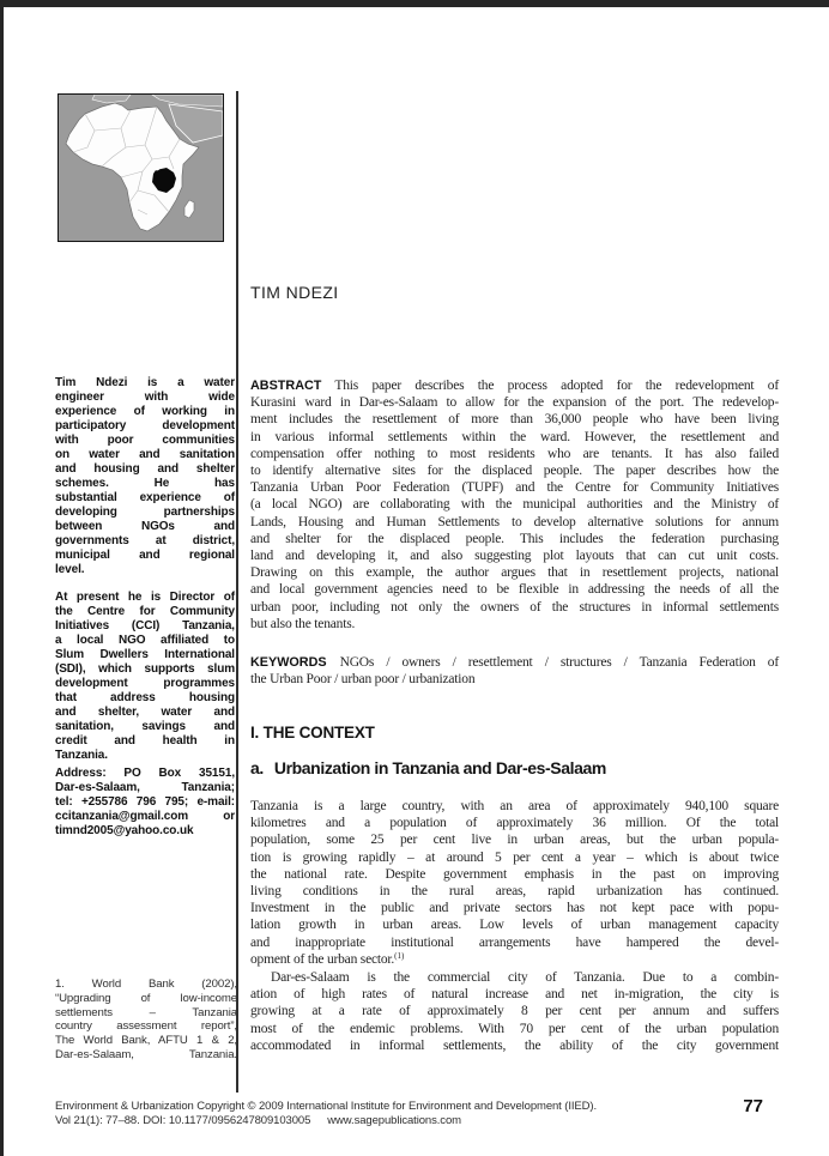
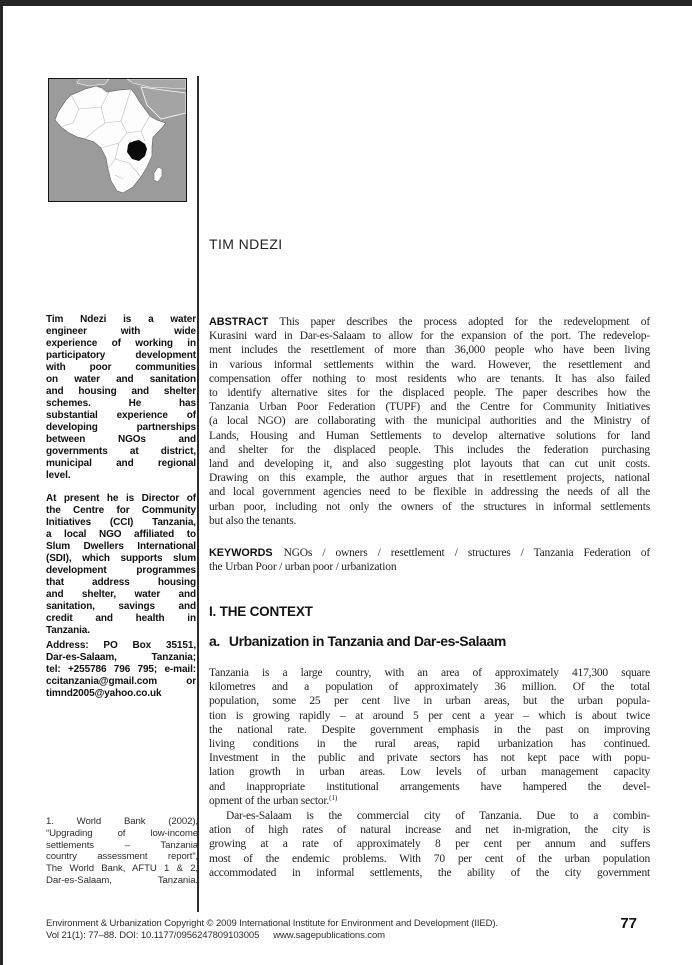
  TIM NDEZI
  Tim Ndezi is a water
  engineer with wide
  experience of working in
  participatory development
  with poor communities
  on water and sanitation
  and housing and shelter
  schemes. He has
  substantial experience of
  developing partnerships
  between NGOs and
  governments at district,
  municipal and regional
  level.
  At present he is Director of
  the Centre for Community
  Initiatives (CCI) Tanzania,
  a local NGO affiliated to
  Slum Dwellers International
  (SDI), which supports slum
  development programmes
  that address housing
  and shelter, water and
  sanitation, savings and
  credit and health in
  Tanzania.
  Address: PO Box 35151,
  Dar-es-Salaam, Tanzania;
  tel: +255786 796 795; e-mail:
  ccitanzania@gmail.com or
  timnd2005@yahoo.co.uk
  1. World Bank (2002),
  “Upgrading of low-income
  settlements – Tanzania
  country assessment report”,
  The World Bank, AFTU 1 & 2,
  Dar-es-Salaam, Tanzania.
  ABSTRACT This paper describes the process adopted for the redevelopment of
  Kurasini ward in Dar-es-Salaam to allow for the expansion of the port. The redevelop-
  ment includes the resettlement of more than 36,000 people who have been living
  in various informal settlements within the ward. However, the resettlement and
  compensation offer nothing to most residents who are tenants. It has also failed
  to identify alternative sites for the displaced people. The paper describes how the
  Tanzania Urban Poor Federation (TUPF) and the Centre for Community Initiatives
  (a local NGO) are collaborating with the municipal authorities and the Ministry of
- Lands, Housing and Human Settlements to develop alternative solutions for annum
+ Lands, Housing and Human Settlements to develop alternative solutions for land
  and shelter for the displaced people. This includes the federation purchasing
  land and developing it, and also suggesting plot layouts that can cut unit costs.
  Drawing on this example, the author argues that in resettlement projects, national
  and local government agencies need to be flexible in addressing the needs of all the
  urban poor, including not only the owners of the structures in informal settlements
  but also the tenants.
  KEYWORDS NGOs / owners / resettlement / structures / Tanzania Federation of
  the Urban Poor / urban poor / urbanization
  I. THE CONTEXT
  a. Urbanization in Tanzania and Dar-es-Salaam
- Tanzania is a large country, with an area of approximately 940,100 square
+ Tanzania is a large country, with an area of approximately 417,300 square
  kilometres and a population of approximately 36 million. Of the total
  population, some 25 per cent live in urban areas, but the urban popula-
  tion is growing rapidly – at around 5 per cent a year – which is about twice
  the national rate. Despite government emphasis in the past on improving
  living conditions in the rural areas, rapid urbanization has continued.
  Investment in the public and private sectors has not kept pace with popu-
  lation growth in urban areas. Low levels of urban management capacity
  and inappropriate institutional arrangements have hampered the devel-
  opment of the urban sector.(1)
  Dar-es-Salaam is the commercial city of Tanzania. Due to a combin-
  ation of high rates of natural increase and net in-migration, the city is
  growing at a rate of approximately 8 per cent per annum and suffers
  most of the endemic problems. With 70 per cent of the urban population
  accommodated in informal settlements, the ability of the city government
  Environment & Urbanization Copyright © 2009 International Institute for Environment and Development (IIED).
  Vol 21(1): 77–88. DOI: 10.1177/0956247809103005 www.sagepublications.com
  77
